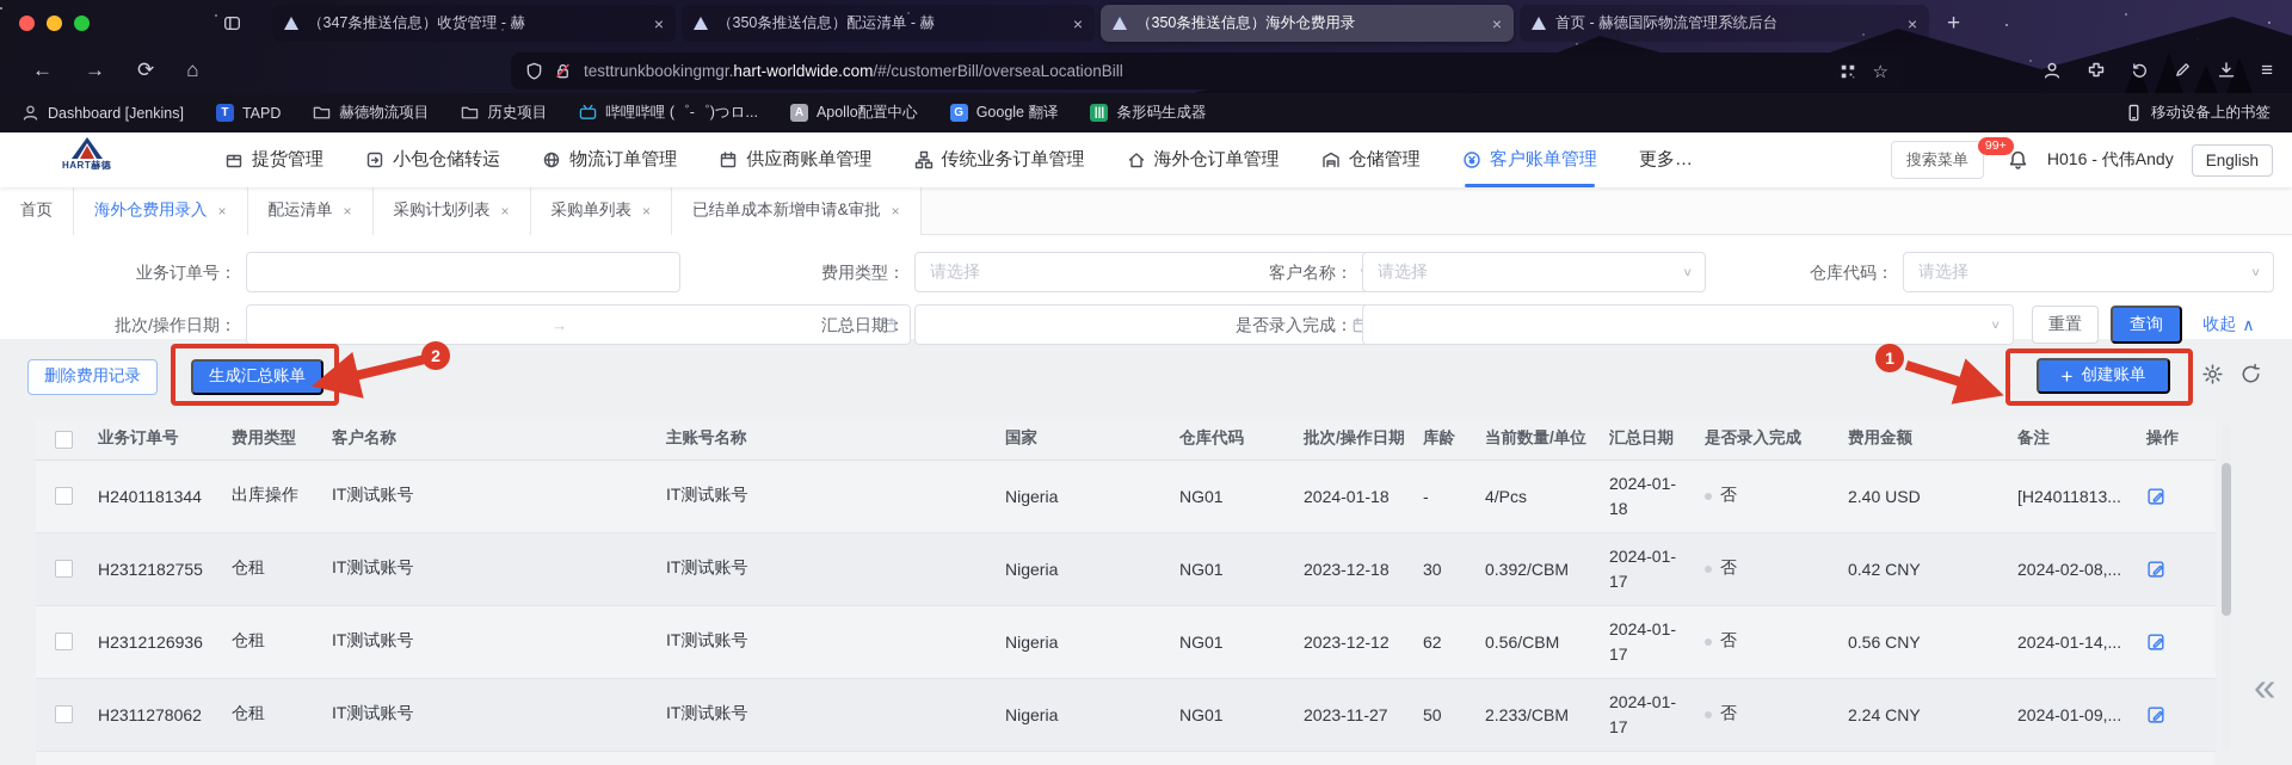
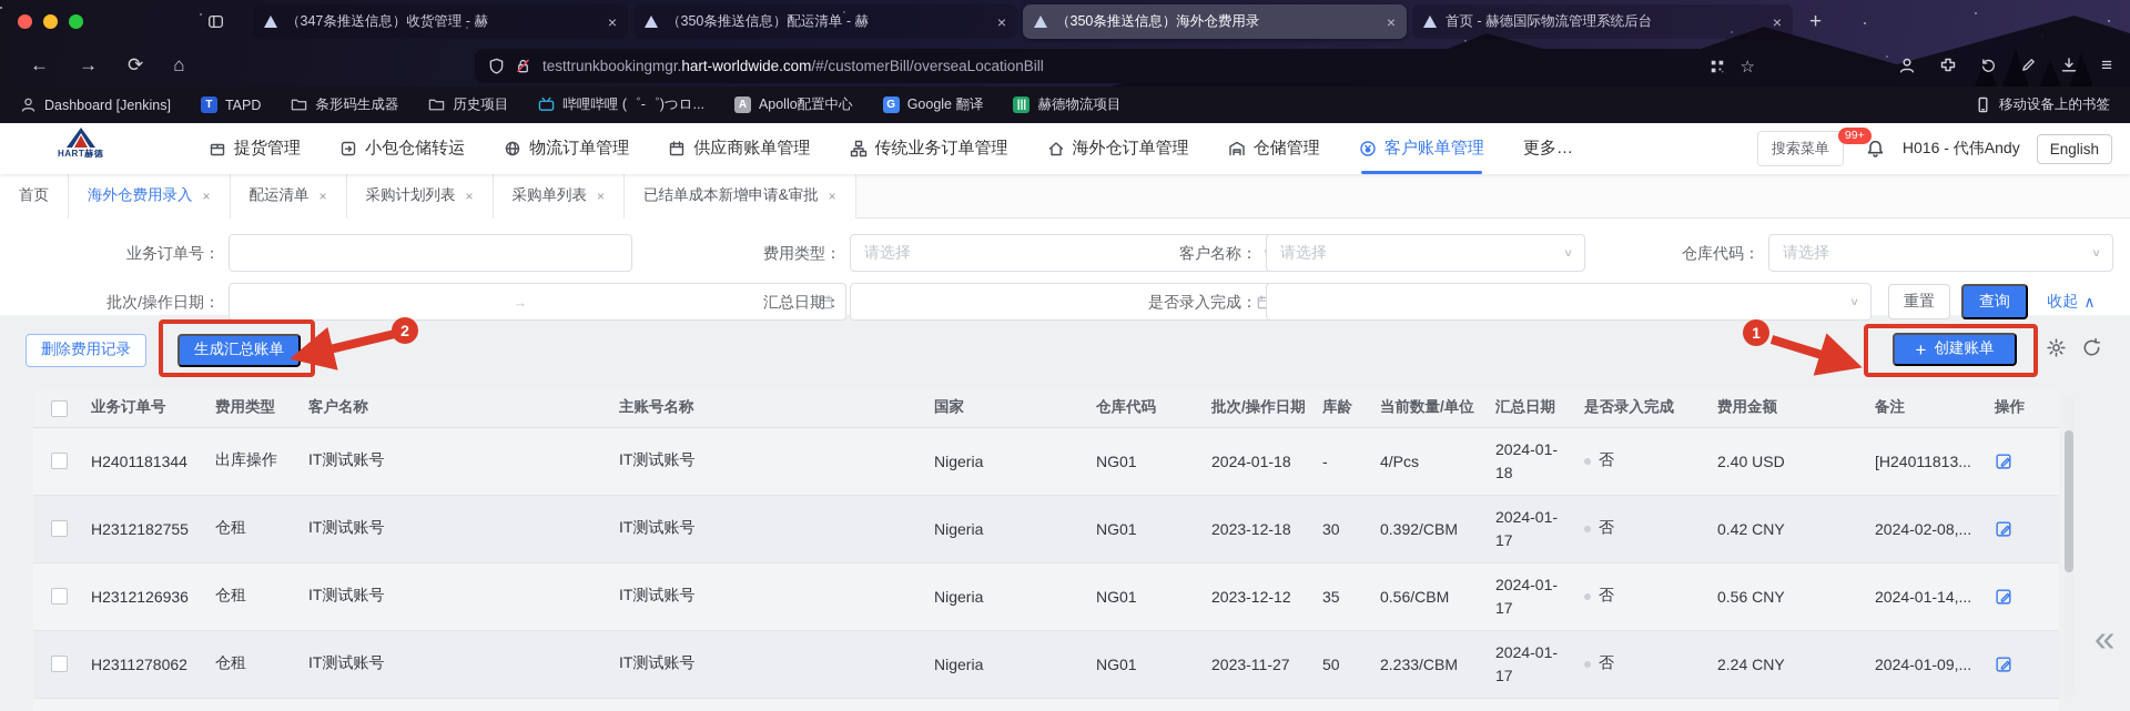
  （347条推送信息）收货管理 - 赫
  ×
  （350条推送信息）配运清单 - 赫
  ×
  （350条推送信息）海外仓费用录
  ×
  首页 - 赫德国际物流管理系统后台
  ×
  +
  ←
  →
  ⟳
  ⌂
  testtrunkbookingmgr.hart-worldwide.com/#/customerBill/overseaLocationBill
  ☆
  ≡
  Dashboard [Jenkins]
  T
  TAPD
- 赫德物流项目
+ 条形码生成器
  历史项目
  哔哩哔哩 (゜-゜)つロ...
  A
  Apollo配置中心
  G
  Google 翻译
  |||
- 条形码生成器
+ 赫德物流项目
  移动设备上的书签
  HART赫德
  提货管理
  小包仓储转运
  物流订单管理
  供应商账单管理
  传统业务订单管理
  海外仓订单管理
  仓储管理
  客户账单管理
  更多…
  搜索菜单
  99+
  H016 - 代伟Andy
  English
  首页
  海外仓费用录入
  ×
  配运清单
  ×
  采购计划列表
  ×
  采购单列表
  ×
  已结单成本新增申请&审批
  ×
  业务订单号：
  费用类型：
  请选择
  客户名称：
  请选择
  ∨
  仓库代码：
  请选择
  ∨
  批次/操作日期：
  →
  汇总日期：
  是否录入完成：
  ∨
  重置
  查询
  收起
  ∧
  删除费用记录
  生成汇总账单
  +
  创建账单
  	业务订单号	费用类型	客户名称	主账号名称	国家	仓库代码	批次/操作日期	库龄	当前数量/单位	汇总日期	是否录入完成	费用金额	备注	操作
  	H2401181344	出库操作	IT测试账号	IT测试账号	Nigeria	NG01	2024-01-18	-	4/Pcs	2024-01-18	否	2.40 USD	[H24011813...
  	H2312182755	仓租	IT测试账号	IT测试账号	Nigeria	NG01	2023-12-18	30	0.392/CBM	2024-01-17	否	0.42 CNY	2024-02-08,...
- 	H2312126936	仓租	IT测试账号	IT测试账号	Nigeria	NG01	2023-12-12	62	0.56/CBM	2024-01-17	否	0.56 CNY	2024-01-14,...
+ 	H2312126936	仓租	IT测试账号	IT测试账号	Nigeria	NG01	2023-12-12	35	0.56/CBM	2024-01-17	否	0.56 CNY	2024-01-14,...
  	H2311278062	仓租	IT测试账号	IT测试账号	Nigeria	NG01	2023-11-27	50	2.233/CBM	2024-01-17	否	2.24 CNY	2024-01-09,...
  «
  1
  2
